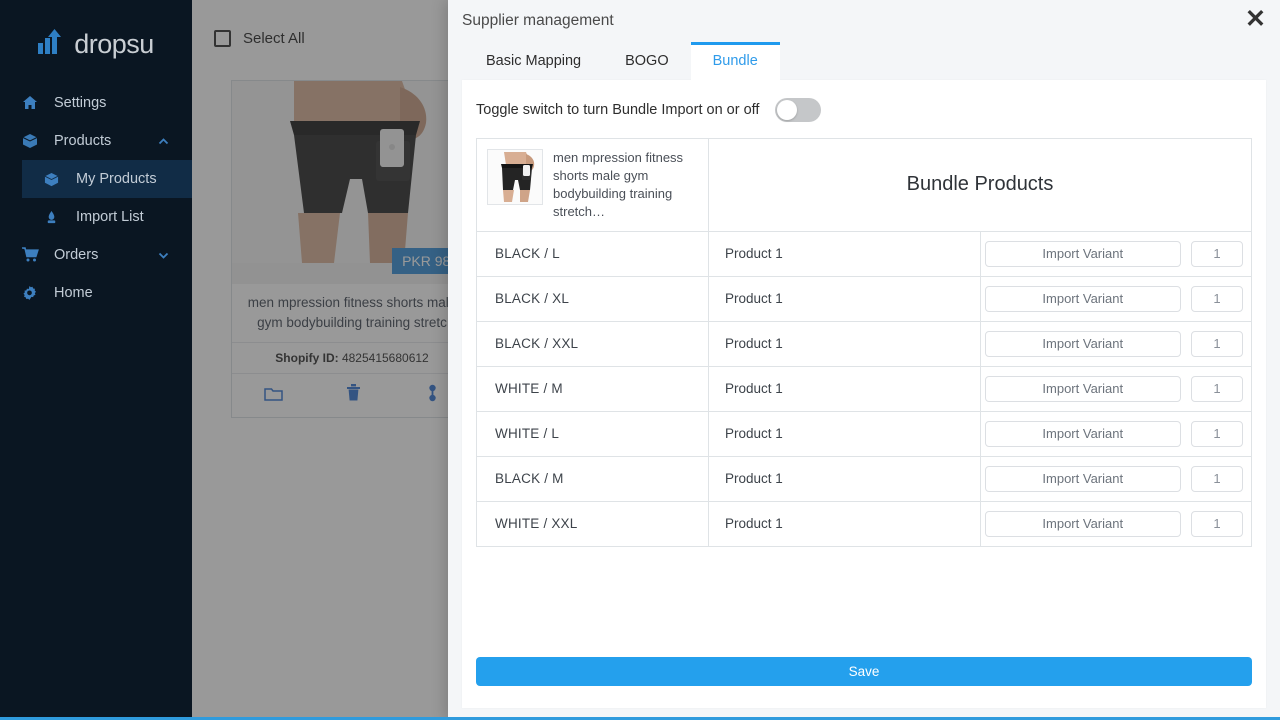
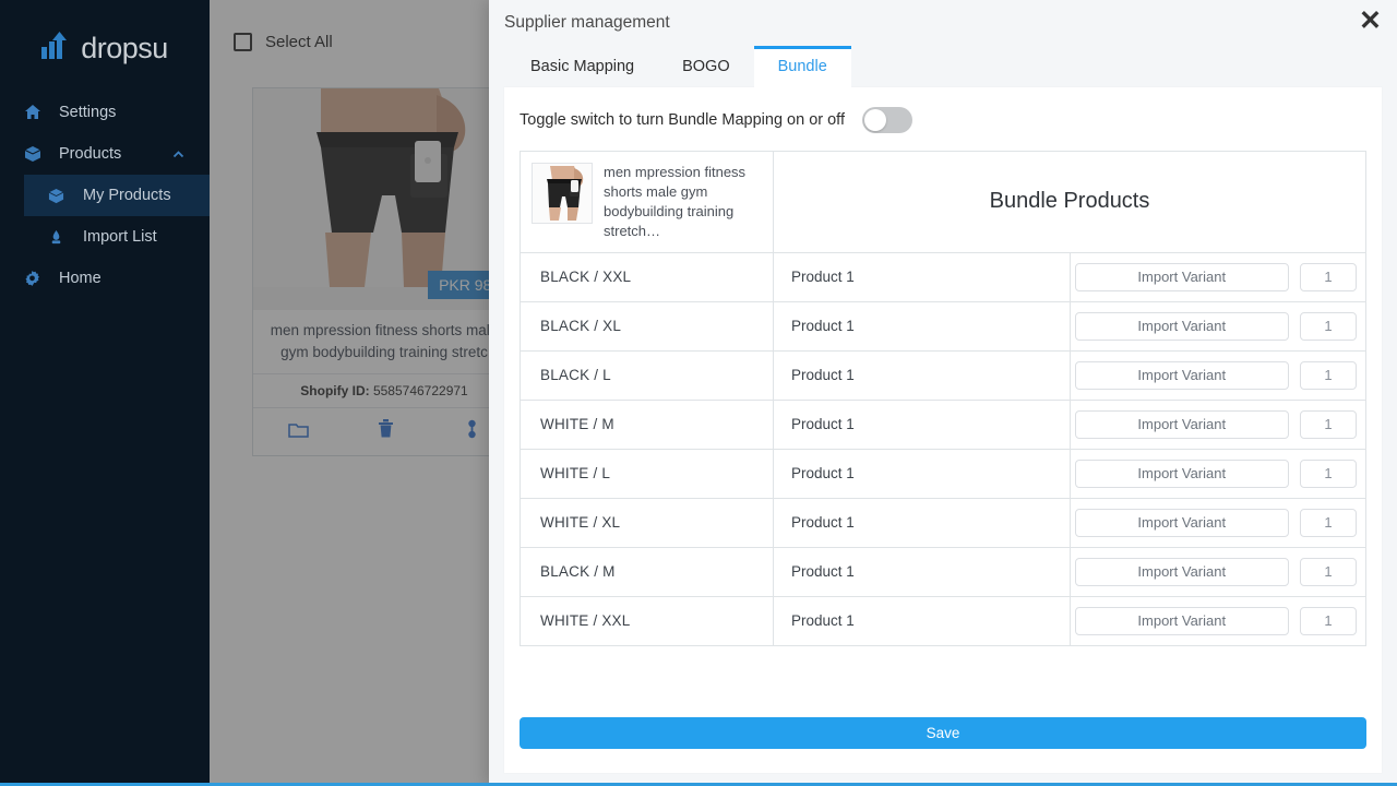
  dropsu
  Settings
  Products
  My Products
  Import List
- Orders
  Home
  Select All
  PKR 98
  men mpression fitness shorts ma gym bodybuilding training stretc
- Shopify ID: 4825415680612
+ Shopify ID: 5585746722971
  Supplier management
  ✕
  Basic Mapping
  BOGO
  Bundle
- Toggle switch to turn Bundle Import on or off
+ Toggle switch to turn Bundle Mapping on or off
  men mpression fitness shorts male gym bodybuilding training stretch…	Bundle Products
- BLACK / L	Product 1	Import Variant 1
+ BLACK / XXL	Product 1	Import Variant 1
  BLACK / XL	Product 1	Import Variant 1
- BLACK / XXL	Product 1	Import Variant 1
+ BLACK / L	Product 1	Import Variant 1
  WHITE / M	Product 1	Import Variant 1
  WHITE / L	Product 1	Import Variant 1
+ WHITE / XL	Product 1	Import Variant 1
  BLACK / M	Product 1	Import Variant 1
  WHITE / XXL	Product 1	Import Variant 1
  Save
